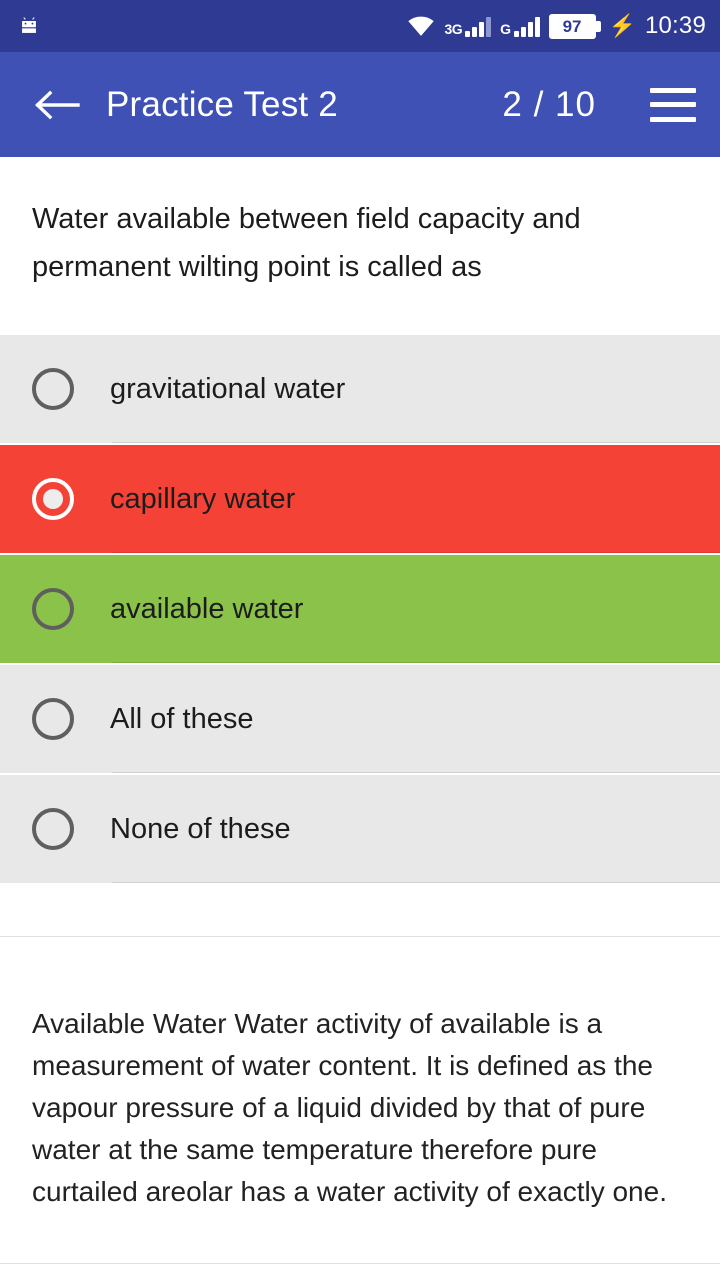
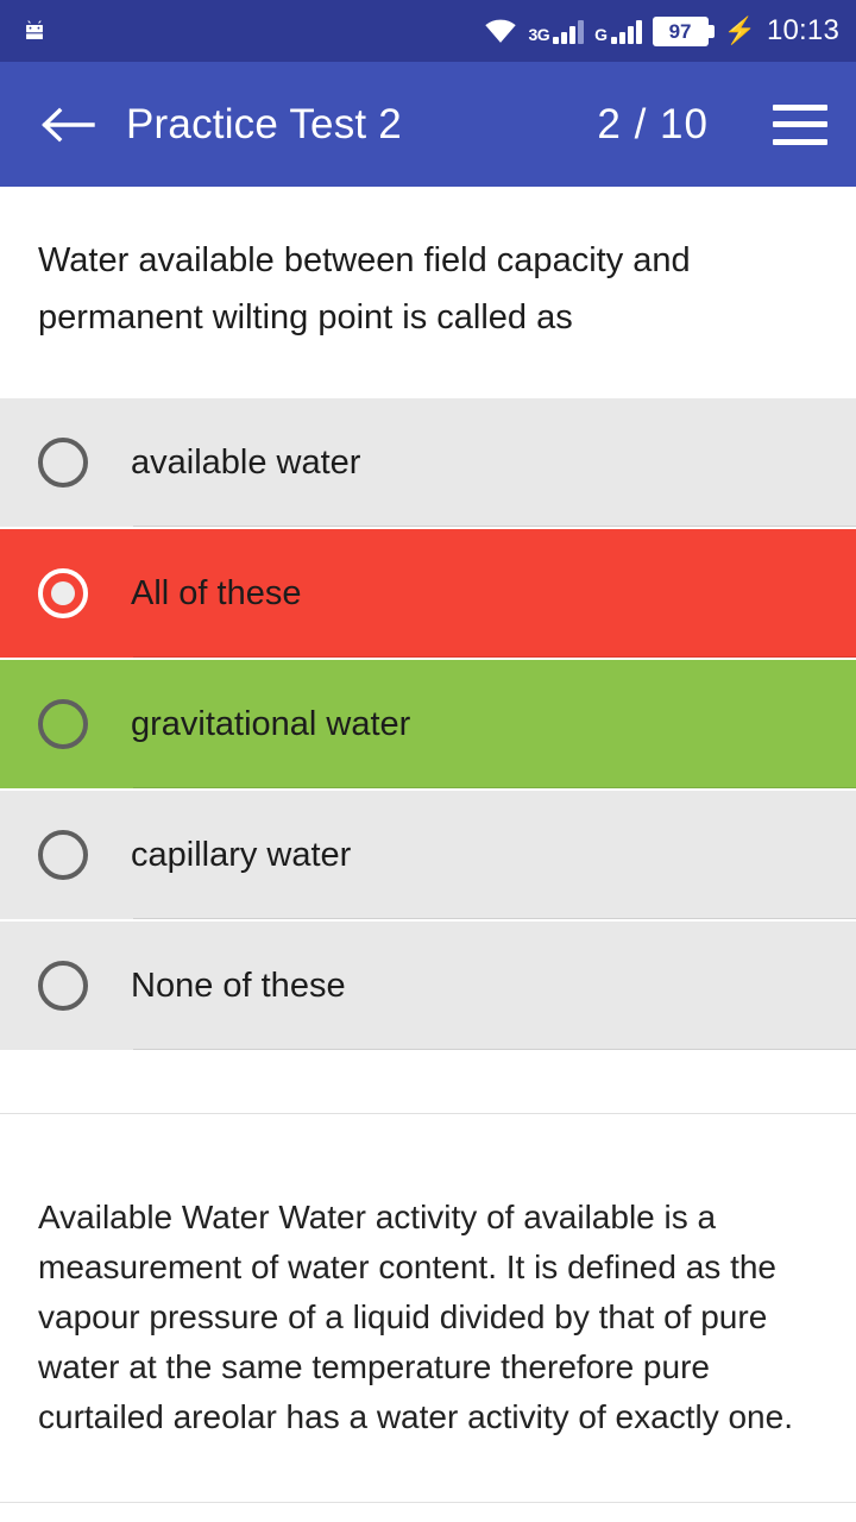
  3G
  G
  97
  ⚡
- 10:39
+ 10:13
  Practice Test 2
  2 / 10
  Water available between field capacity and permanent wilting point is called as
- gravitational water
+ available water
- capillary water
+ All of these
- available water
+ gravitational water
- All of these
+ capillary water
  None of these
  Available Water Water activity of available is a measurement of water content. It is defined as the vapour pressure of a liquid divided by that of pure water at the same temperature therefore pure curtailed areolar has a water activity of exactly one.
